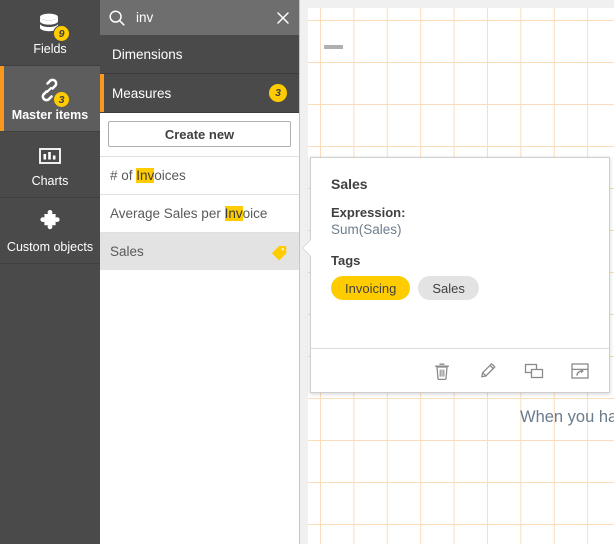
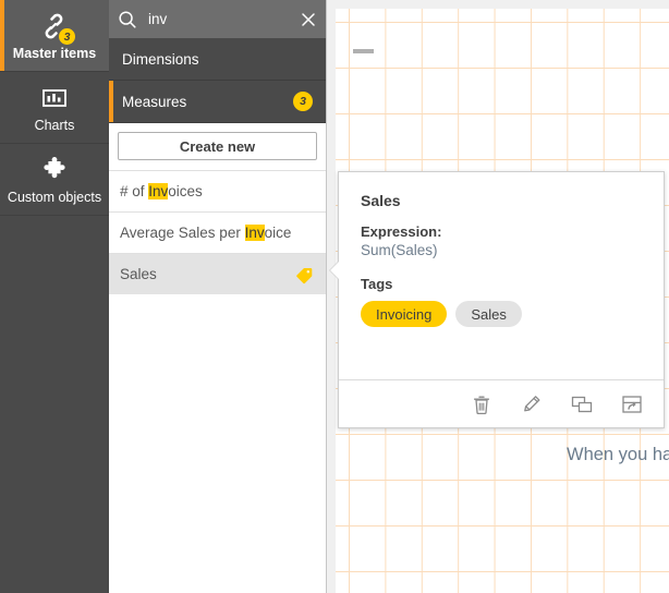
- 9
- Fields
  3
  Master items
  Charts
  Custom objects
  inv
  Dimensions
  Measures
  3
  Create new
  # of Invoices
  Average Sales per Invoice
  Sales
  When you ha
  Sales
  Expression:
  Sum(Sales)
  Tags
  Invoicing
  Sales
